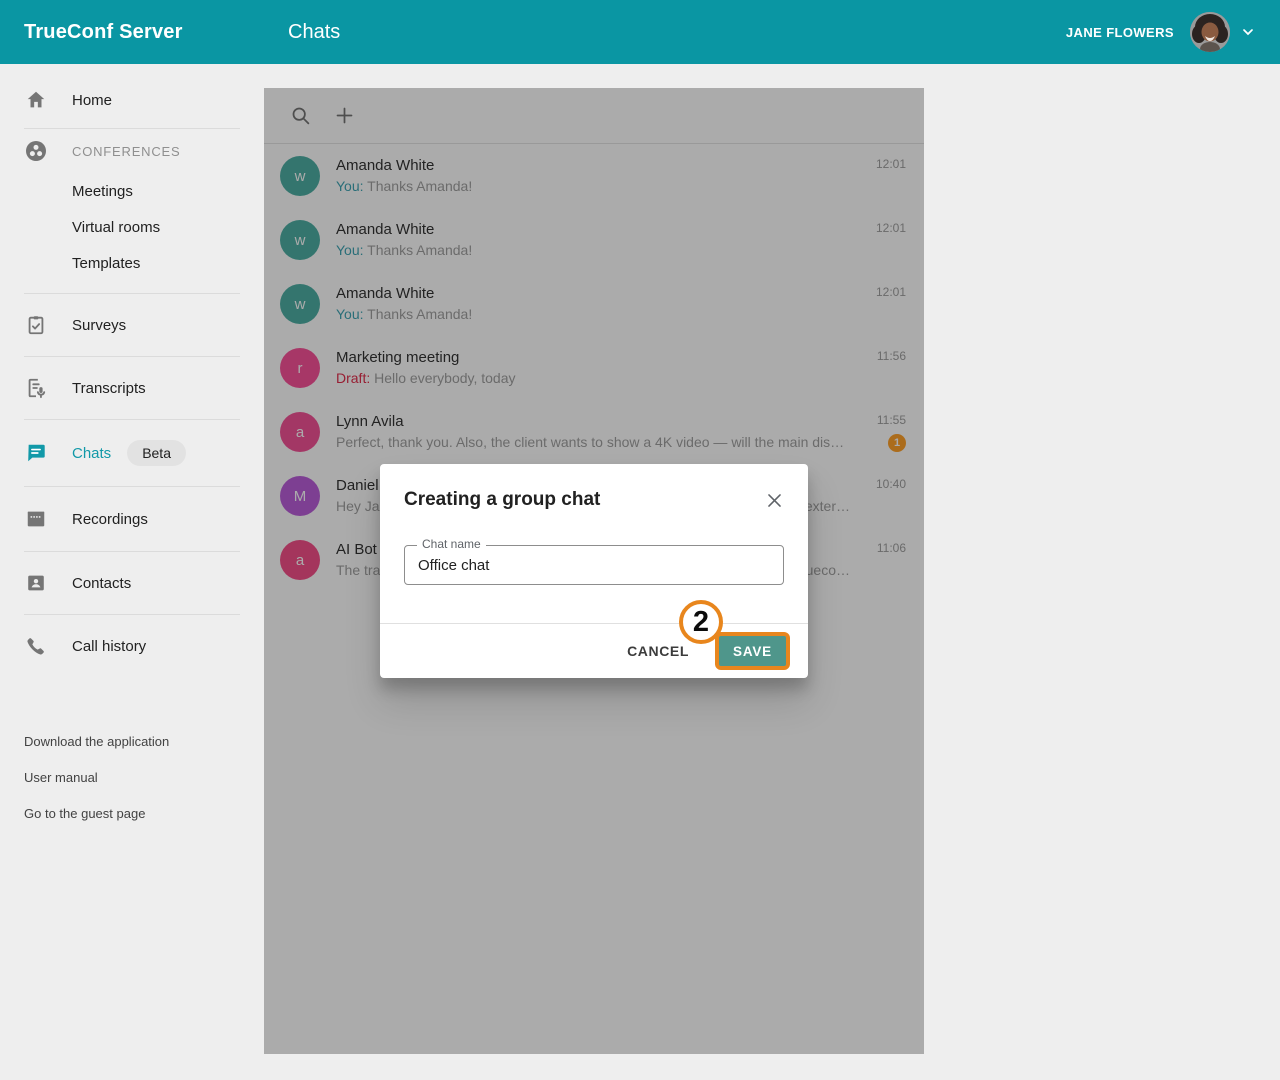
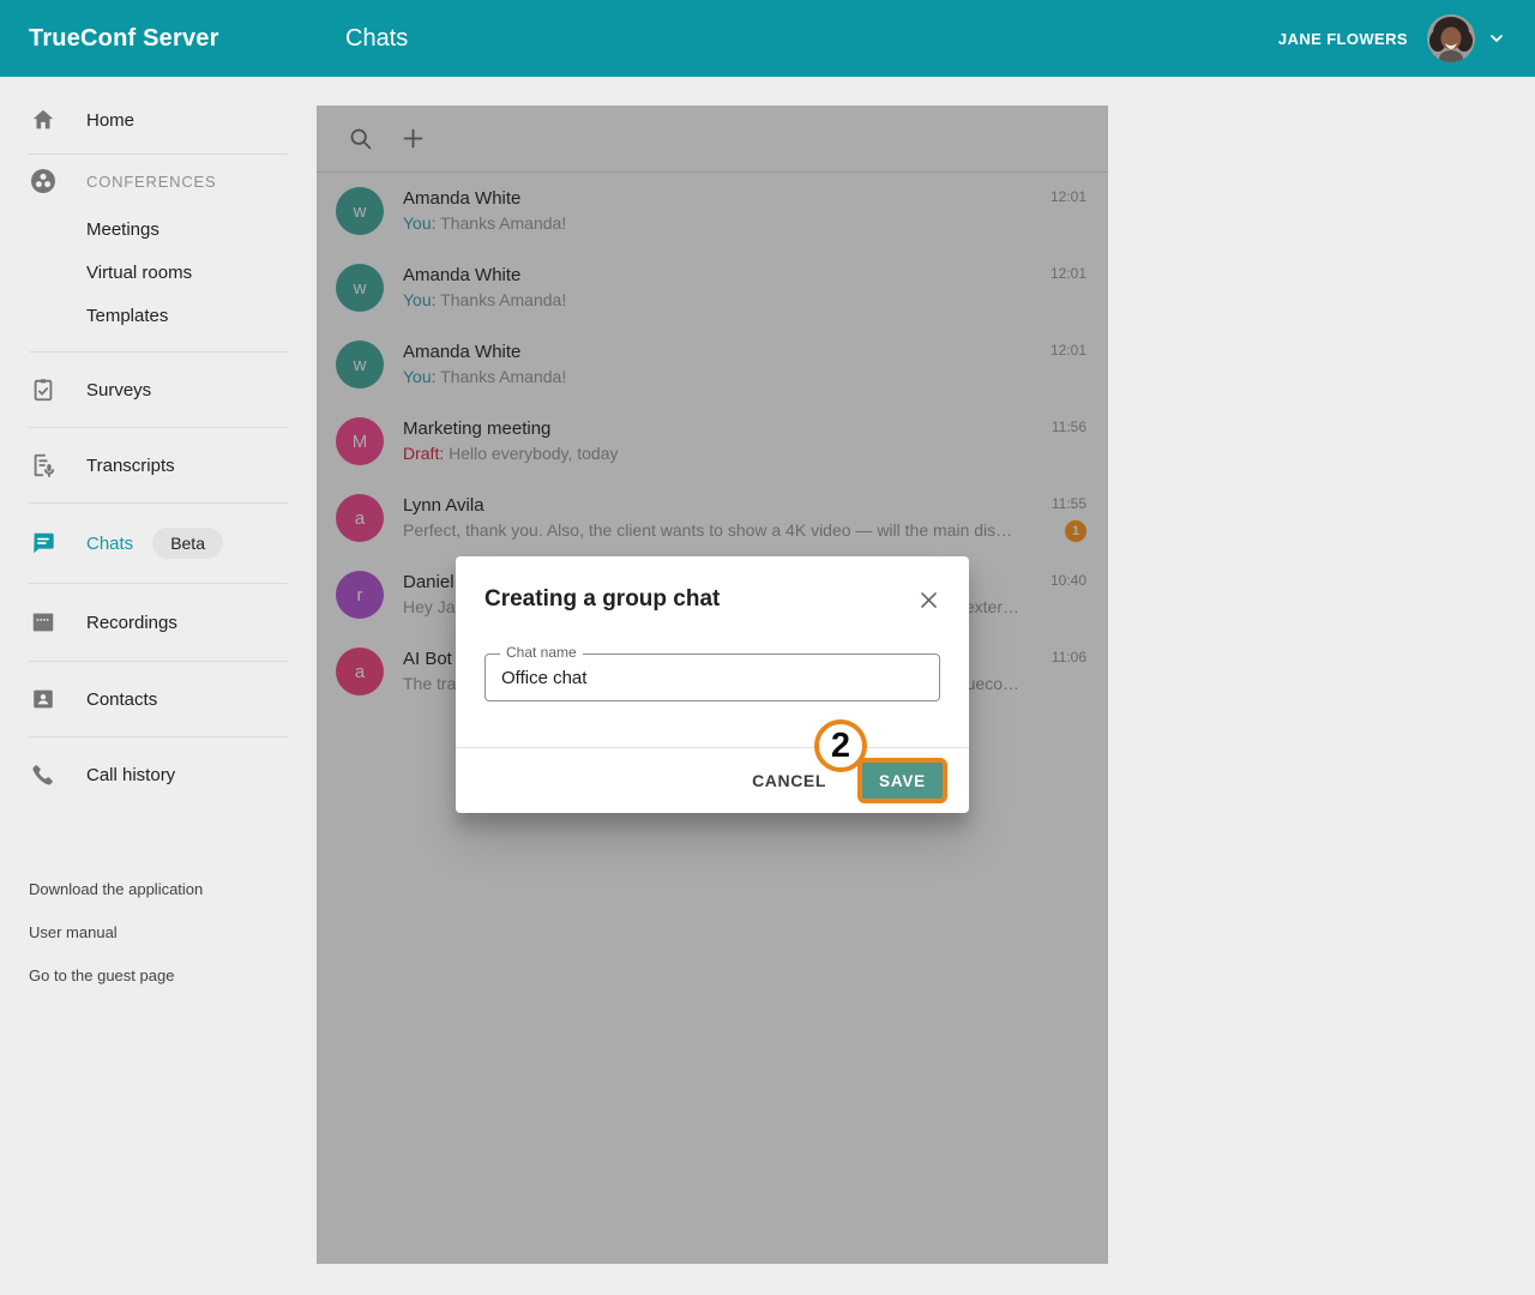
  TrueConf Server
  Chats
  JANE FLOWERS
  Home
  CONFERENCES
  Meetings
  Virtual rooms
  Templates
  Surveys
  Transcripts
  Chats
  Beta
  Recordings
  Contacts
  Call history
  Download the application
  User manual
  Go to the guest page
  w
  Amanda White
  You: Thanks Amanda!
  12:01
  w
  Amanda White
  You: Thanks Amanda!
  12:01
  w
  Amanda White
  You: Thanks Amanda!
  12:01
- r
+ M
  Marketing meeting
  Draft: Hello everybody, today
  11:56
  a
  Lynn Avila
  Perfect, thank you. Also, the client wants to show a 4K video — will the main displa
  11:55
  1
- M
+ r
  Daniel
  Hey Ja
  exter…
  10:40
  a
  AI Bot
  The tra
  11:06
  Creating a group chat
  Chat name
  Office chat
  CANCEL
  SAVE
  2
